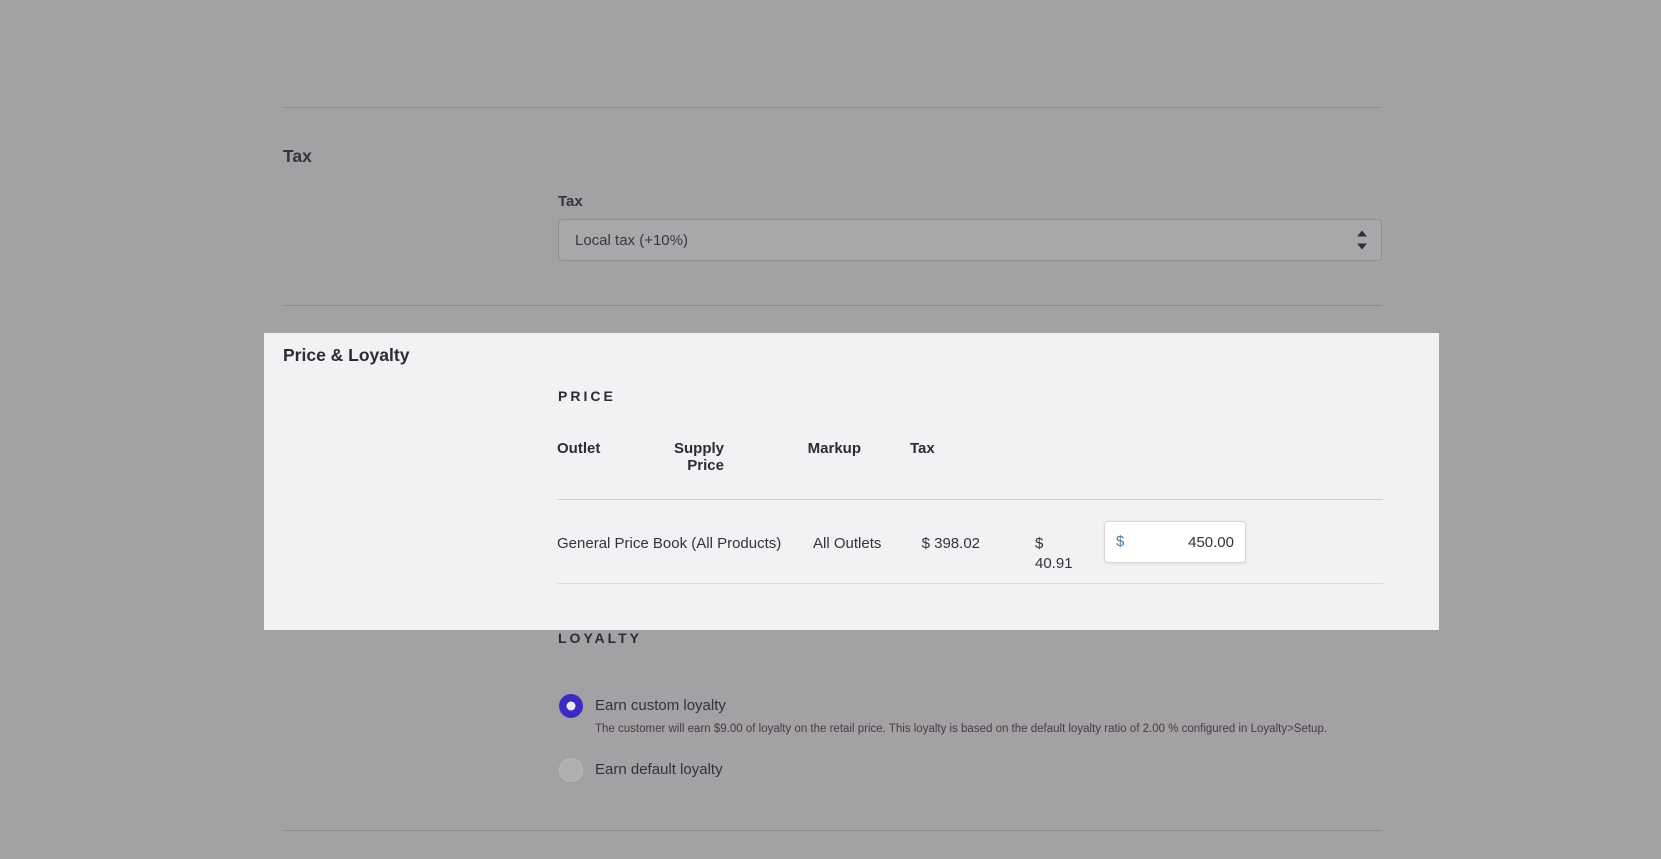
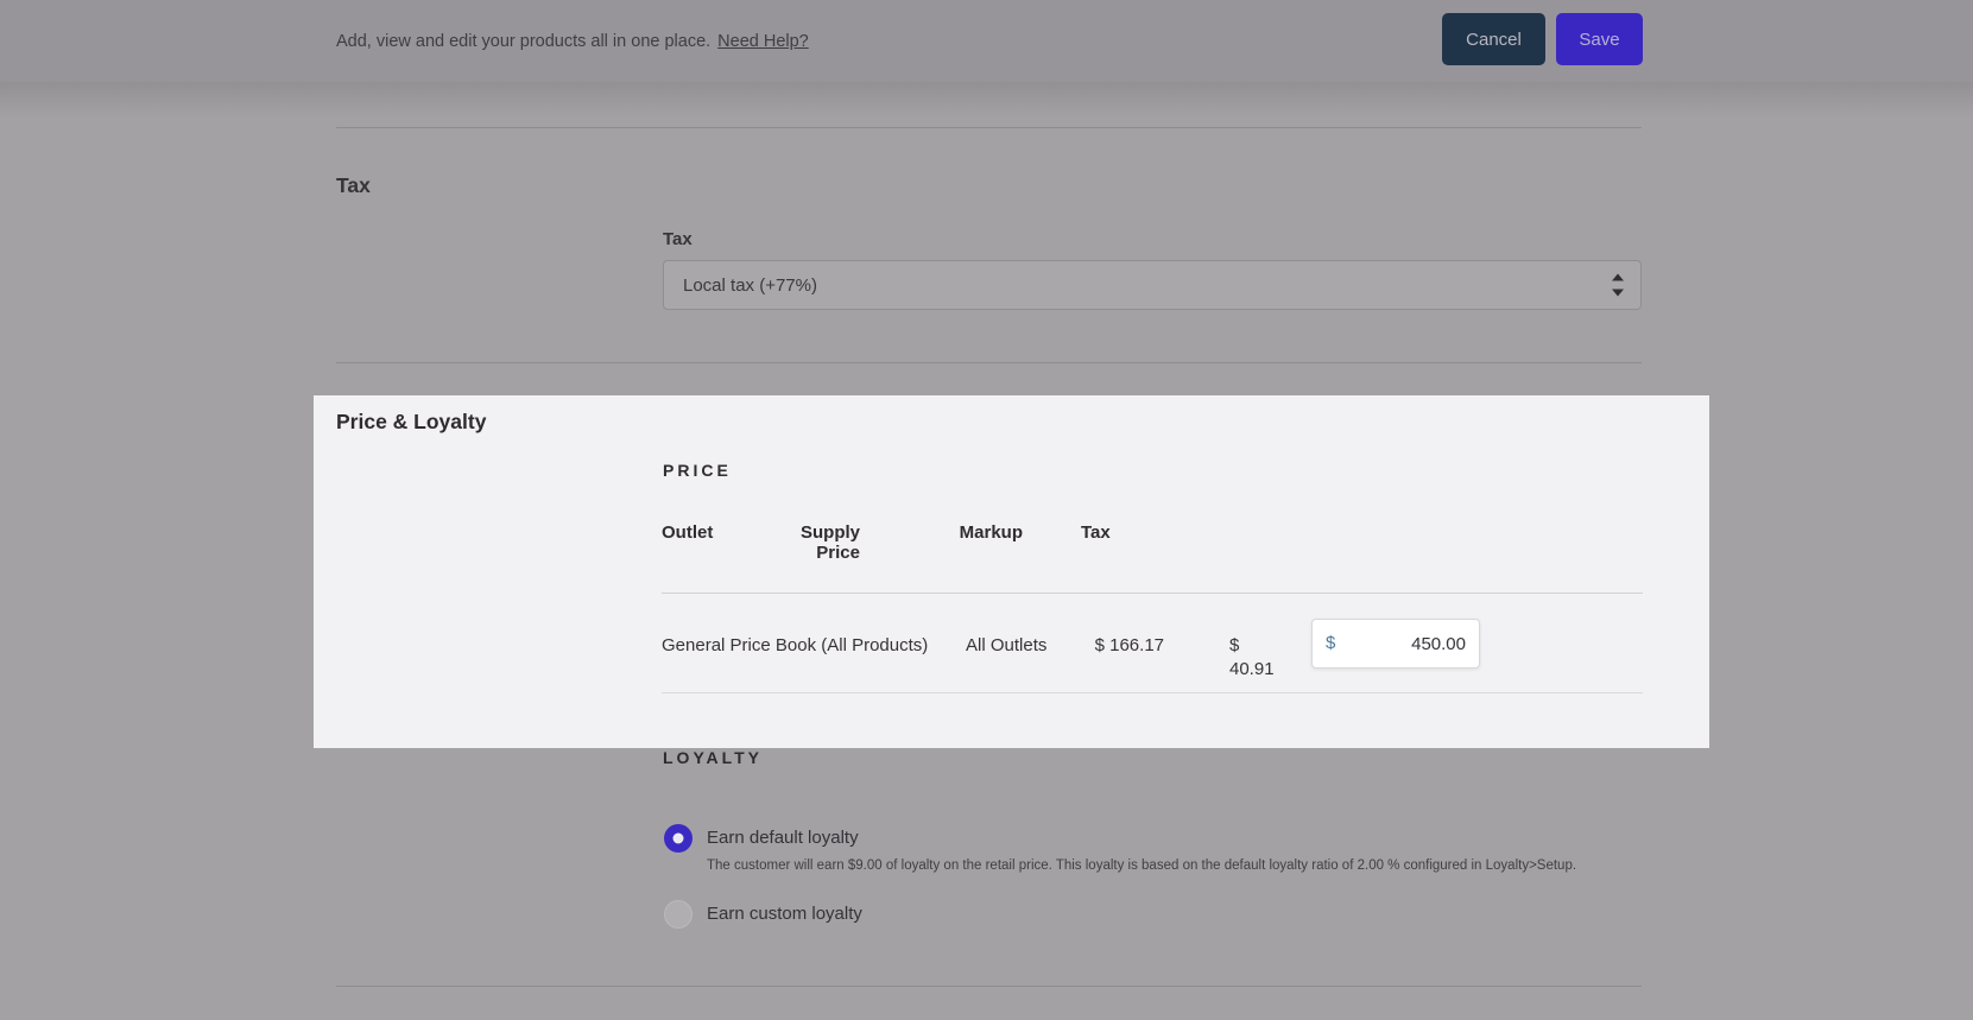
+ Add, view and edit your products all in one place.
+ Need Help?
+ Cancel
+ Save
  Tax
  Tax
- Local tax (+10%)
+ Local tax (+77%)
  Price & Loyalty
  PRICE
  Outlet
  Supply Price
  Markup
  Tax
  General Price Book (All Products)
  All Outlets
- $ 398.02
+ $ 166.17
  $ 40.91
  $
  450.00
  LOYALTY
- Earn custom loyalty
+ Earn default loyalty
  The customer will earn $9.00 of loyalty on the retail price. This loyalty is based on the default loyalty ratio of 2.00 % configured in Loyalty>Setup.
- Earn default loyalty
+ Earn custom loyalty
